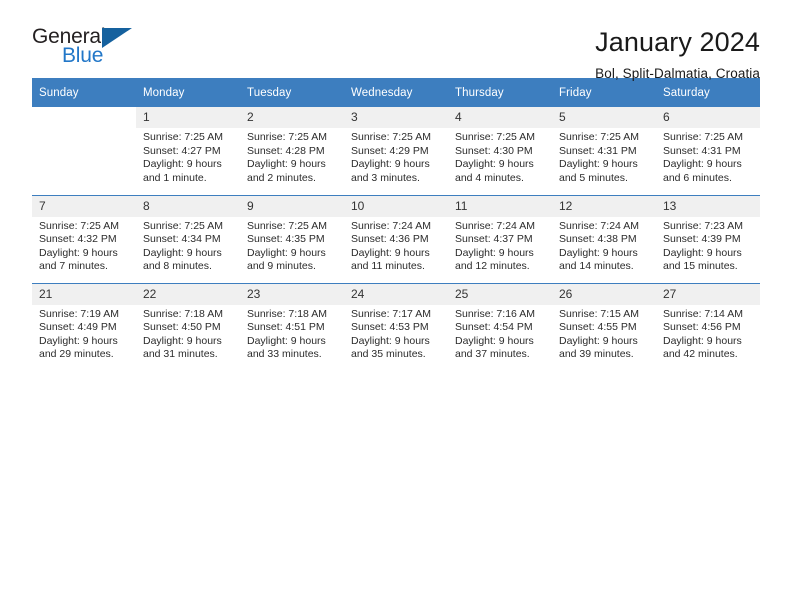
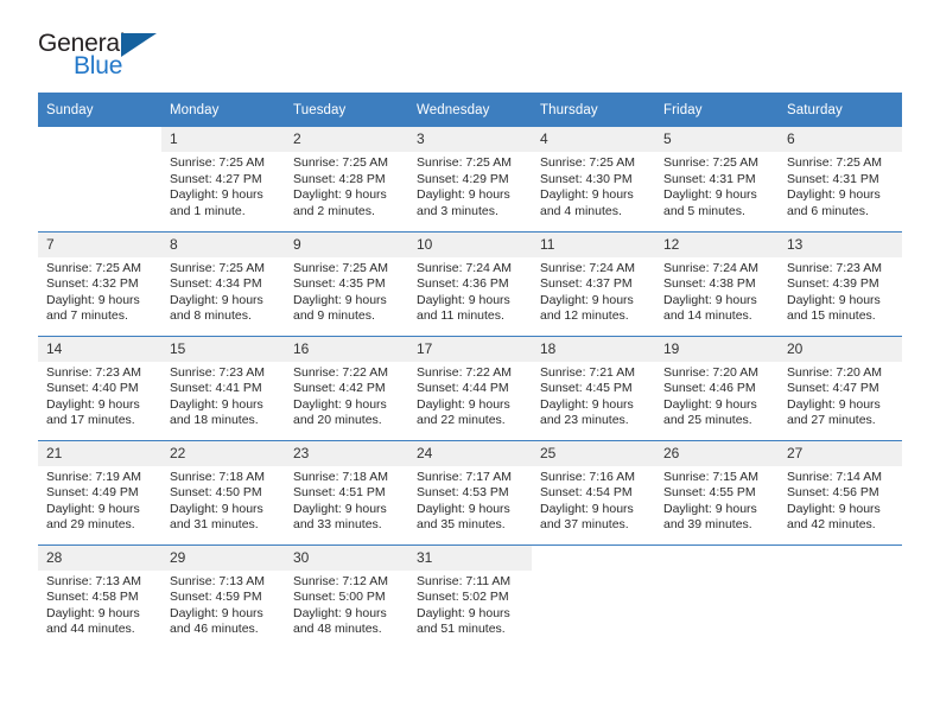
  General
  Blue
- January 2024
- Bol, Split-Dalmatia, Croatia
  Sunday	Monday	Tuesday	Wednesday	Thursday	Friday	Saturday
  	1Sunrise: 7:25 AMSunset: 4:27 PMDaylight: 9 hoursand 1 minute.	2Sunrise: 7:25 AMSunset: 4:28 PMDaylight: 9 hoursand 2 minutes.	3Sunrise: 7:25 AMSunset: 4:29 PMDaylight: 9 hoursand 3 minutes.	4Sunrise: 7:25 AMSunset: 4:30 PMDaylight: 9 hoursand 4 minutes.	5Sunrise: 7:25 AMSunset: 4:31 PMDaylight: 9 hoursand 5 minutes.	6Sunrise: 7:25 AMSunset: 4:31 PMDaylight: 9 hoursand 6 minutes.
  7Sunrise: 7:25 AMSunset: 4:32 PMDaylight: 9 hoursand 7 minutes.	8Sunrise: 7:25 AMSunset: 4:34 PMDaylight: 9 hoursand 8 minutes.	9Sunrise: 7:25 AMSunset: 4:35 PMDaylight: 9 hoursand 9 minutes.	10Sunrise: 7:24 AMSunset: 4:36 PMDaylight: 9 hoursand 11 minutes.	11Sunrise: 7:24 AMSunset: 4:37 PMDaylight: 9 hoursand 12 minutes.	12Sunrise: 7:24 AMSunset: 4:38 PMDaylight: 9 hoursand 14 minutes.	13Sunrise: 7:23 AMSunset: 4:39 PMDaylight: 9 hoursand 15 minutes.
+ 14Sunrise: 7:23 AMSunset: 4:40 PMDaylight: 9 hoursand 17 minutes.	15Sunrise: 7:23 AMSunset: 4:41 PMDaylight: 9 hoursand 18 minutes.	16Sunrise: 7:22 AMSunset: 4:42 PMDaylight: 9 hoursand 20 minutes.	17Sunrise: 7:22 AMSunset: 4:44 PMDaylight: 9 hoursand 22 minutes.	18Sunrise: 7:21 AMSunset: 4:45 PMDaylight: 9 hoursand 23 minutes.	19Sunrise: 7:20 AMSunset: 4:46 PMDaylight: 9 hoursand 25 minutes.	20Sunrise: 7:20 AMSunset: 4:47 PMDaylight: 9 hoursand 27 minutes.
  21Sunrise: 7:19 AMSunset: 4:49 PMDaylight: 9 hoursand 29 minutes.	22Sunrise: 7:18 AMSunset: 4:50 PMDaylight: 9 hoursand 31 minutes.	23Sunrise: 7:18 AMSunset: 4:51 PMDaylight: 9 hoursand 33 minutes.	24Sunrise: 7:17 AMSunset: 4:53 PMDaylight: 9 hoursand 35 minutes.	25Sunrise: 7:16 AMSunset: 4:54 PMDaylight: 9 hoursand 37 minutes.	26Sunrise: 7:15 AMSunset: 4:55 PMDaylight: 9 hoursand 39 minutes.	27Sunrise: 7:14 AMSunset: 4:56 PMDaylight: 9 hoursand 42 minutes.
+ 28Sunrise: 7:13 AMSunset: 4:58 PMDaylight: 9 hoursand 44 minutes.	29Sunrise: 7:13 AMSunset: 4:59 PMDaylight: 9 hoursand 46 minutes.	30Sunrise: 7:12 AMSunset: 5:00 PMDaylight: 9 hoursand 48 minutes.	31Sunrise: 7:11 AMSunset: 5:02 PMDaylight: 9 hoursand 51 minutes.
